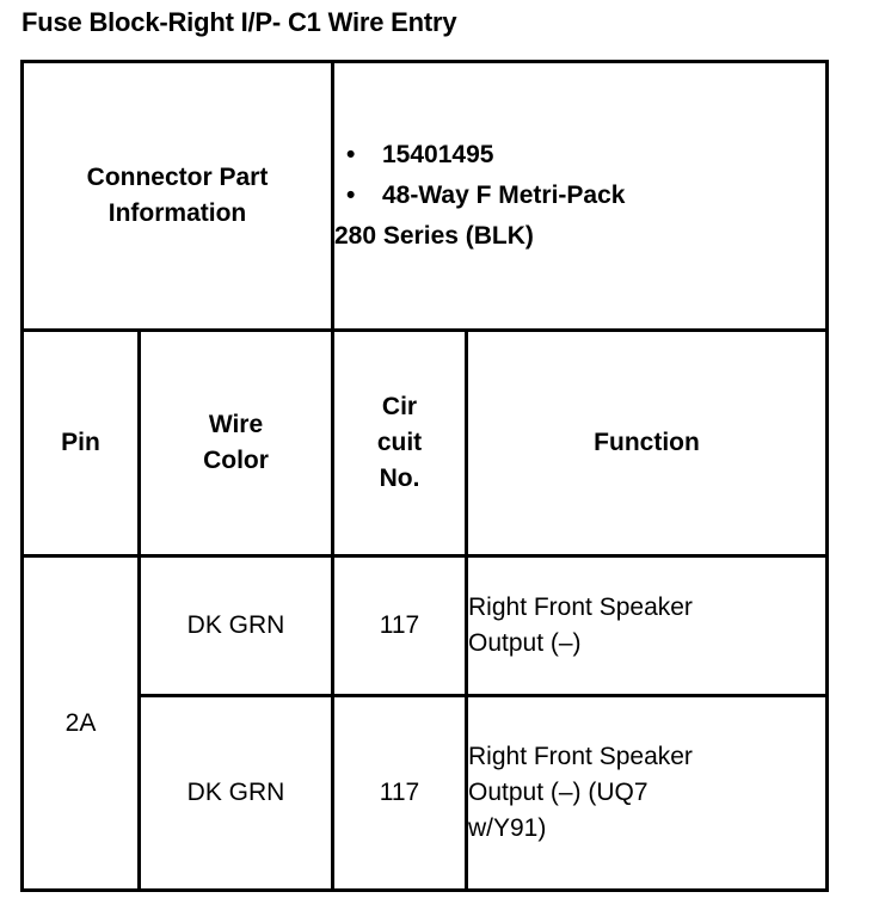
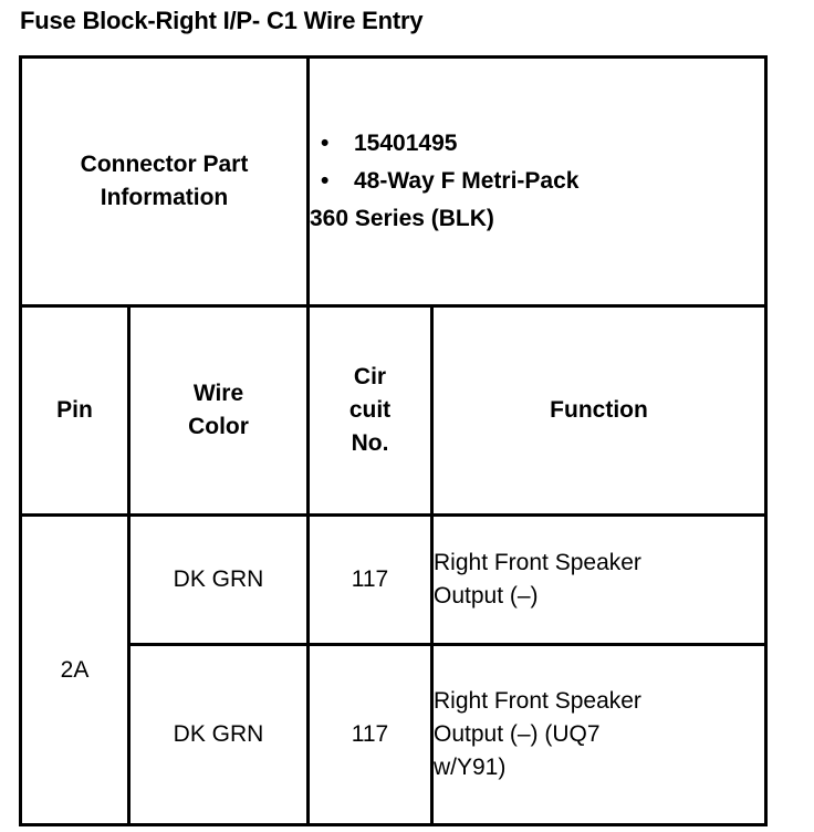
  Fuse Block-Right I/P- C1 Wire Entry
- Connector Part Information	• 15401495 • 48-Way F Metri-Pack 280 Series (BLK)
+ Connector Part Information	• 15401495 • 48-Way F Metri-Pack 360 Series (BLK)
  Pin	Wire Color	Cir cuit No.	Function
  2A	DK GRN	117	Right Front Speaker Output (–)
  DK GRN	117	Right Front Speaker Output (–) (UQ7 w/Y91)
